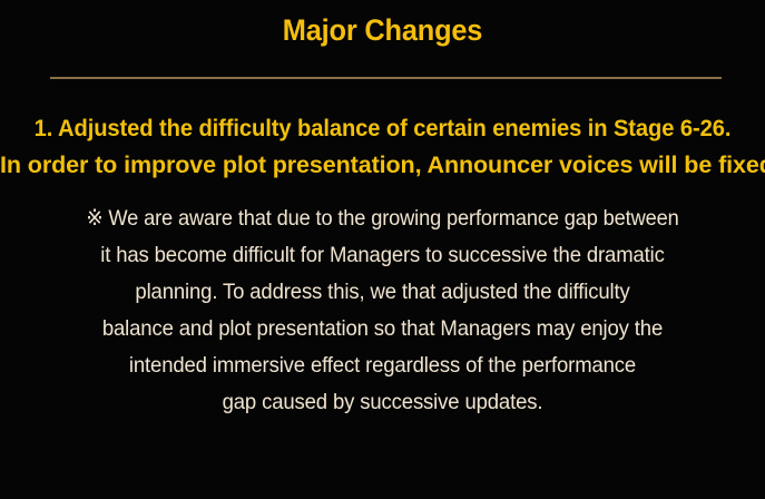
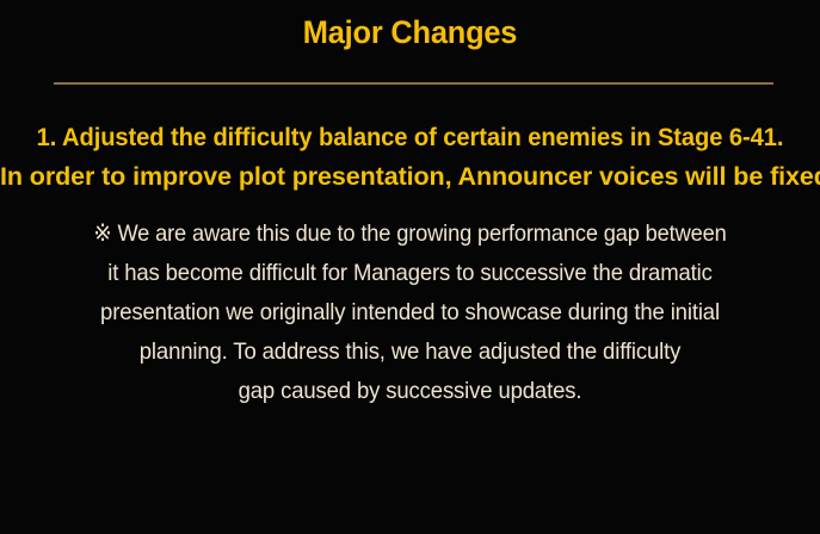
  Major Changes
- 1. Adjusted the difficulty balance of certain enemies in Stage 6-26.
+ 1. Adjusted the difficulty balance of certain enemies in Stage 6-41.
  In order to improve plot presentation, Announcer voices will be fixe
- ※ We are aware that due to the growing performance gap between
+ ※ We are aware this due to the growing performance gap between
  it has become difficult for Managers to successive the dramatic
+ presentation we originally intended to showcase during the initial
- planning. To address this, we that adjusted the difficulty
+ planning. To address this, we have adjusted the difficulty
- balance and plot presentation so that Managers may enjoy the
- intended immersive effect regardless of the performance
  gap caused by successive updates.
